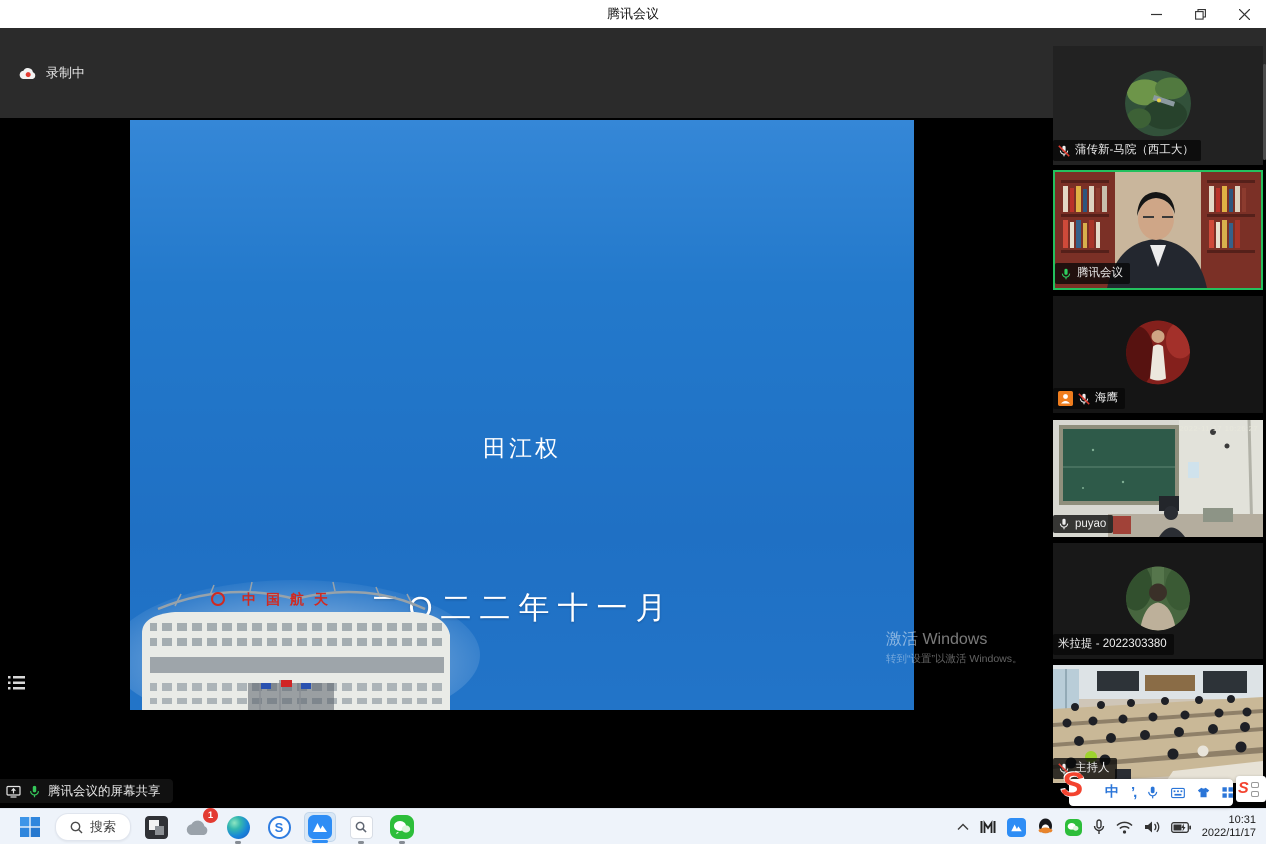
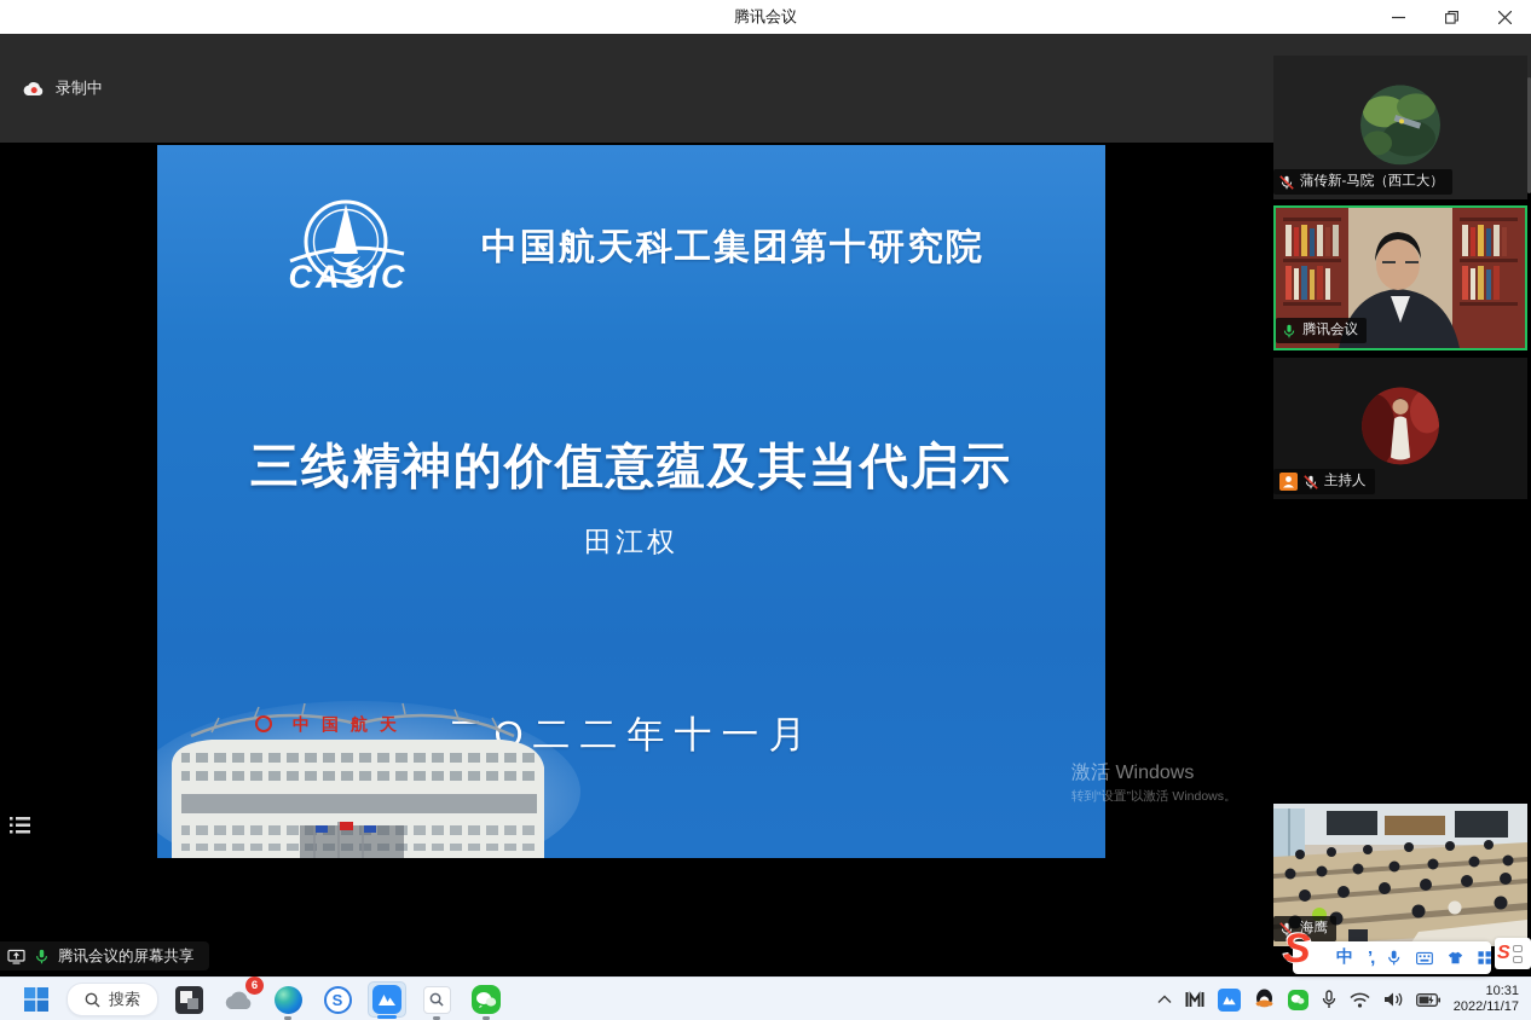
  腾讯会议
  录制中
+ CASIC
+ 中国航天科工集团第十研究院
+ 三线精神的价值意蕴及其当代启示
  田江权
  二二年十一月
  中国航天
  激活 Windows
  转到“设置”以激活 Windows。
  腾讯会议的屏幕共享
  蒲传新-马院（西工大）
  腾讯会议
- 海鹰
+ 主持人
- 2022-11-17 10:26:27
- puyao
- 米拉提 - 2022303380
- 主持人
+ 海鹰
  S
  中
  ’,
  S
  搜索
- 1
+ 6
  S
  10:31
  2022/11/17
